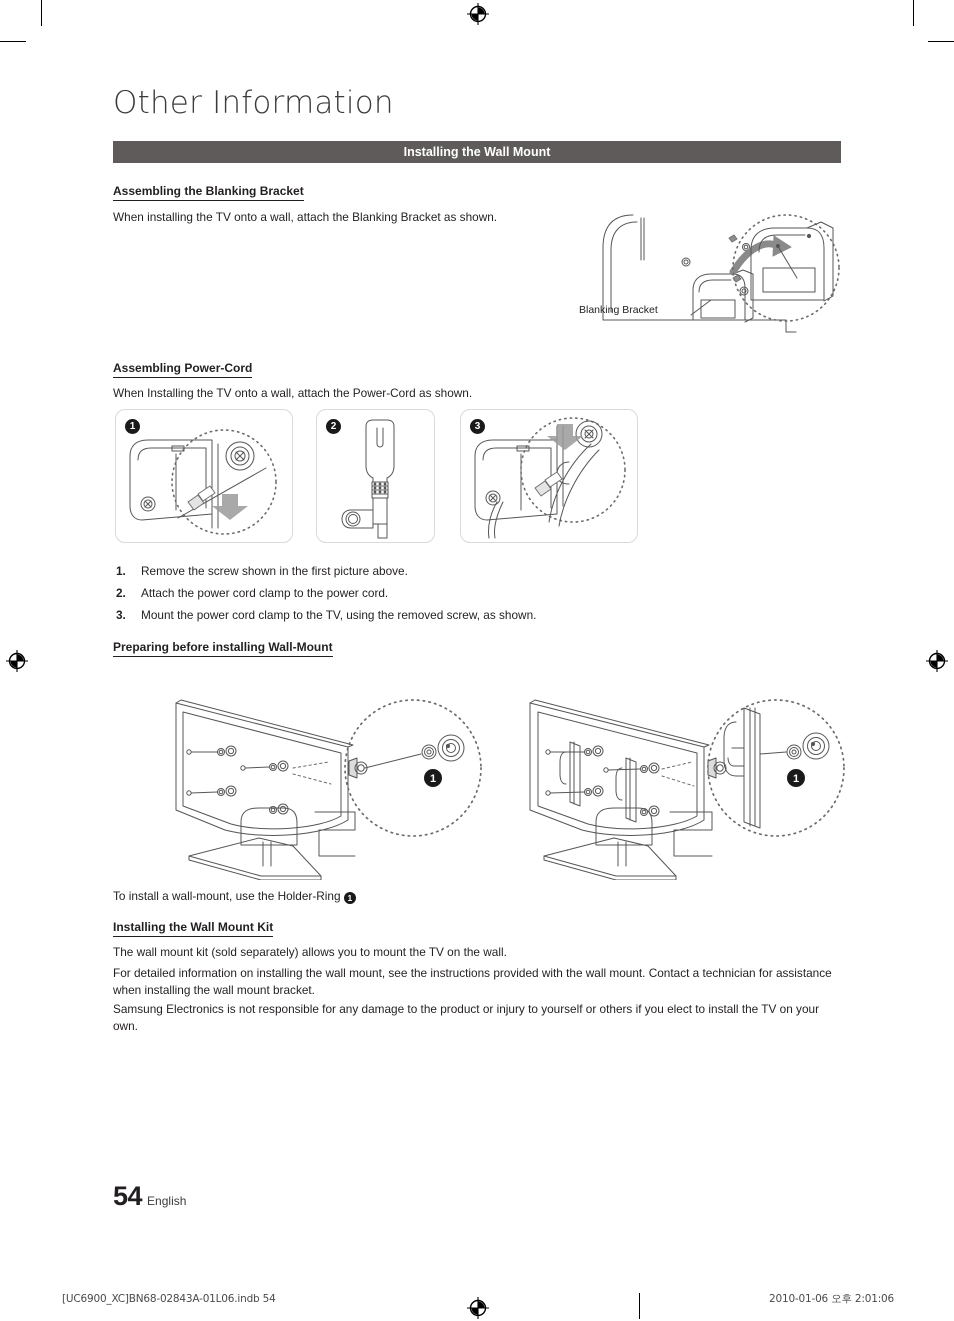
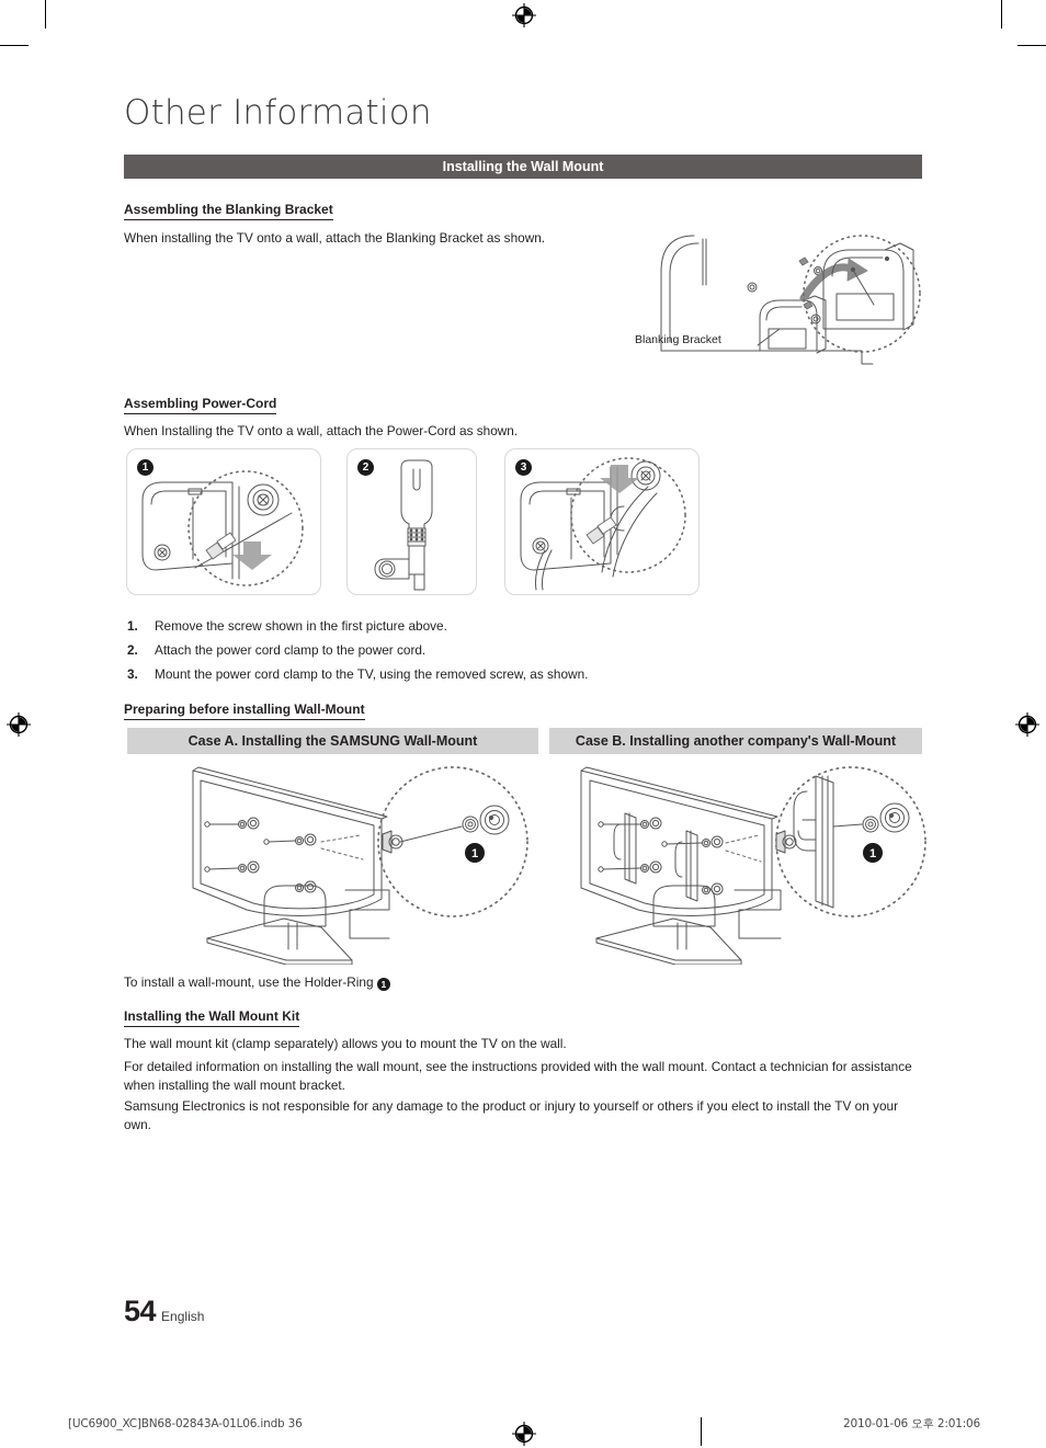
  Other Information
  Installing the Wall Mount
  Assembling the Blanking Bracket
  When installing the TV onto a wall, attach the Blanking Bracket as shown.
  Blanking Bracket
  Assembling Power-Cord
  When Installing the TV onto a wall, attach the Power-Cord as shown.
  1
  2
  3
  1.
  Remove the screw shown in the first picture above.
  2.
  Attach the power cord clamp to the power cord.
  3.
  Mount the power cord clamp to the TV, using the removed screw, as shown.
  Preparing before installing Wall-Mount
+ Case A. Installing the SAMSUNG Wall-Mount
+ Case B. Installing another company's Wall-Mount
  1
  1
  To install a wall-mount, use the Holder-Ring 1
  Installing the Wall Mount Kit
- The wall mount kit (sold separately) allows you to mount the TV on the wall.
+ The wall mount kit (clamp separately) allows you to mount the TV on the wall.
  For detailed information on installing the wall mount, see the instructions provided with the wall mount. Contact a technician for assistance when installing the wall mount bracket.
  Samsung Electronics is not responsible for any damage to the product or injury to yourself or others if you elect to install the TV on your own.
  54 English
- [UC6900_XC]BN68-02843A-01L06.indb 54
+ [UC6900_XC]BN68-02843A-01L06.indb 36
  2010-01-06 오후 2:01:06
